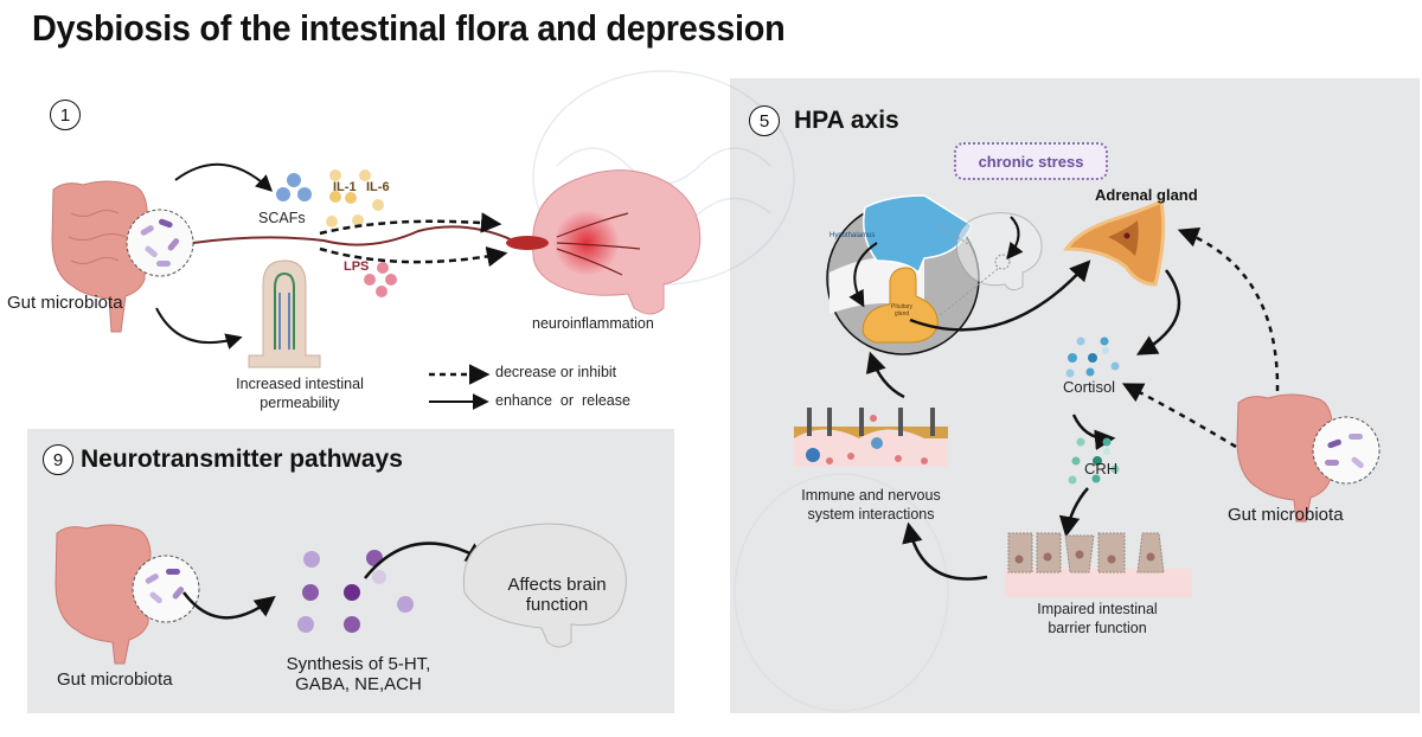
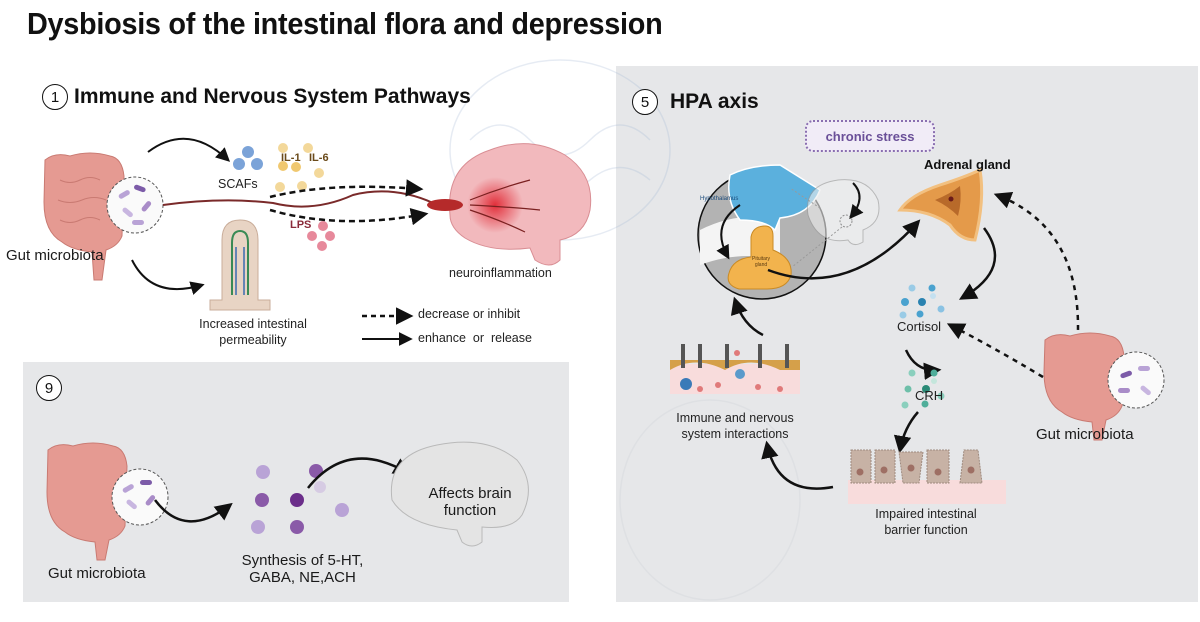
  Dysbiosis of the intestinal flora and depression
  1
+ Immune and Nervous System Pathways
  Gut microbiota
  SCAFs
  IL-1
  IL-6
  LPS
  Increased intestinal
  permeability
  neuroinflammation
  decrease or inhibit
  enhance or release
  9
- Neurotransmitter pathways
  Gut microbiota
  Synthesis of 5-HT,
  GABA, NE,ACH
  Affects brain
  function
  5
  HPA axis
  chronic stress
  Adrenal gland
  Cortisol
  CRH
  Gut microbiota
  Immune and nervous
  system interactions
  Impaired intestinal
  barrier function
